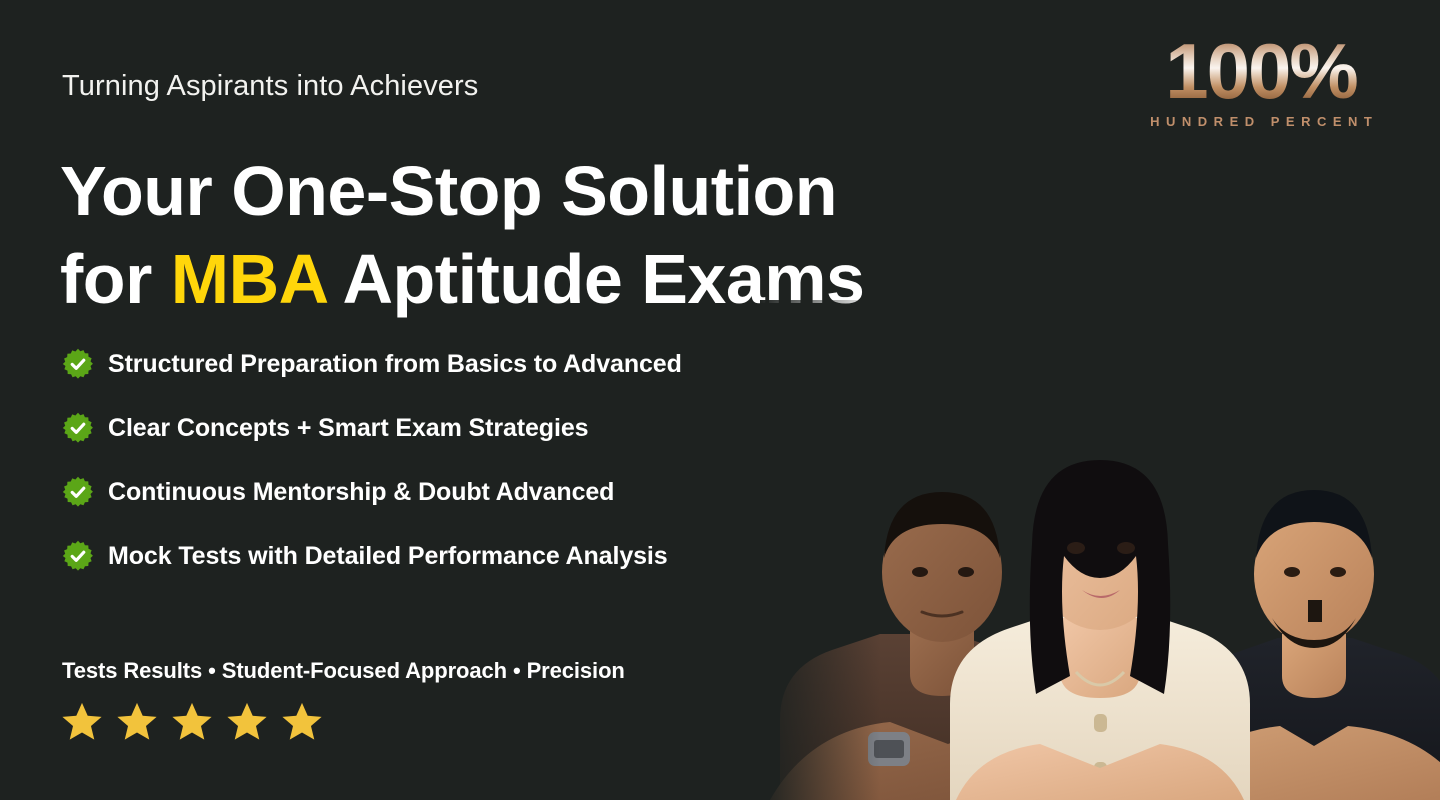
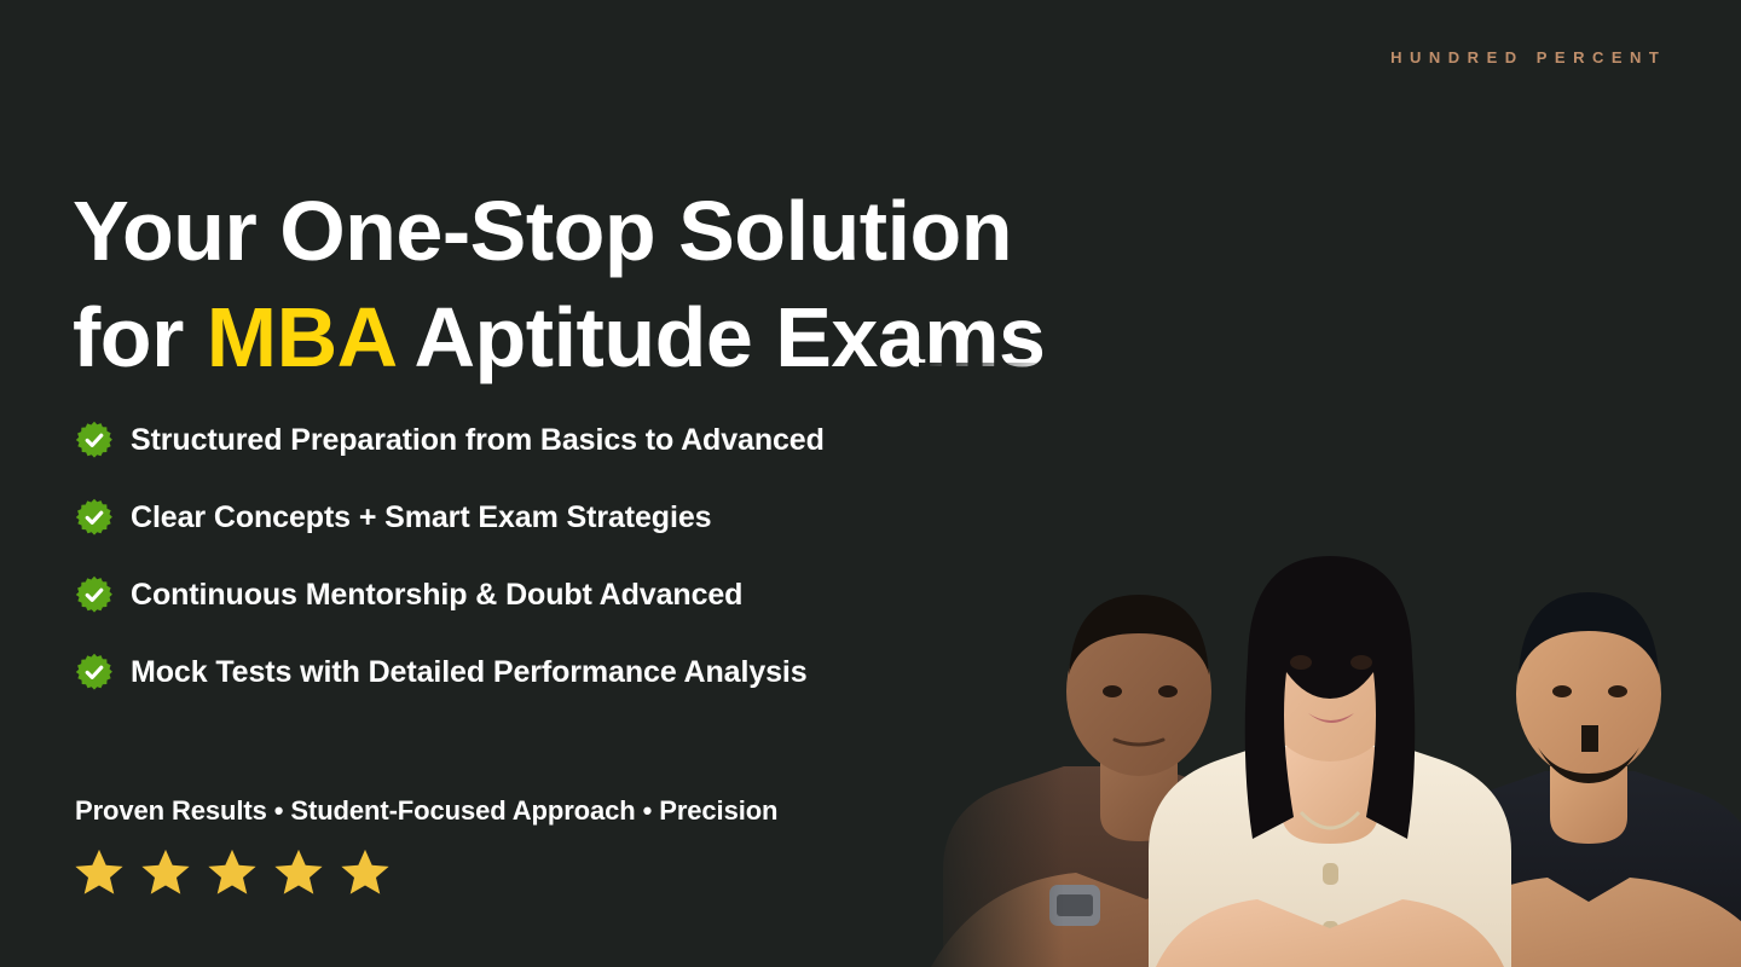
- 100%
  HUNDRED PERCENT
- Turning Aspirants into Achievers
  Your One-Stop Solution
  for MBA Aptitude Exams
  Structured Preparation from Basics to Advanced
  Clear Concepts + Smart Exam Strategies
  Continuous Mentorship & Doubt Advanced
  Mock Tests with Detailed Performance Analysis
- Tests Results • Student-Focused Approach • Precision
+ Proven Results • Student-Focused Approach • Precision
